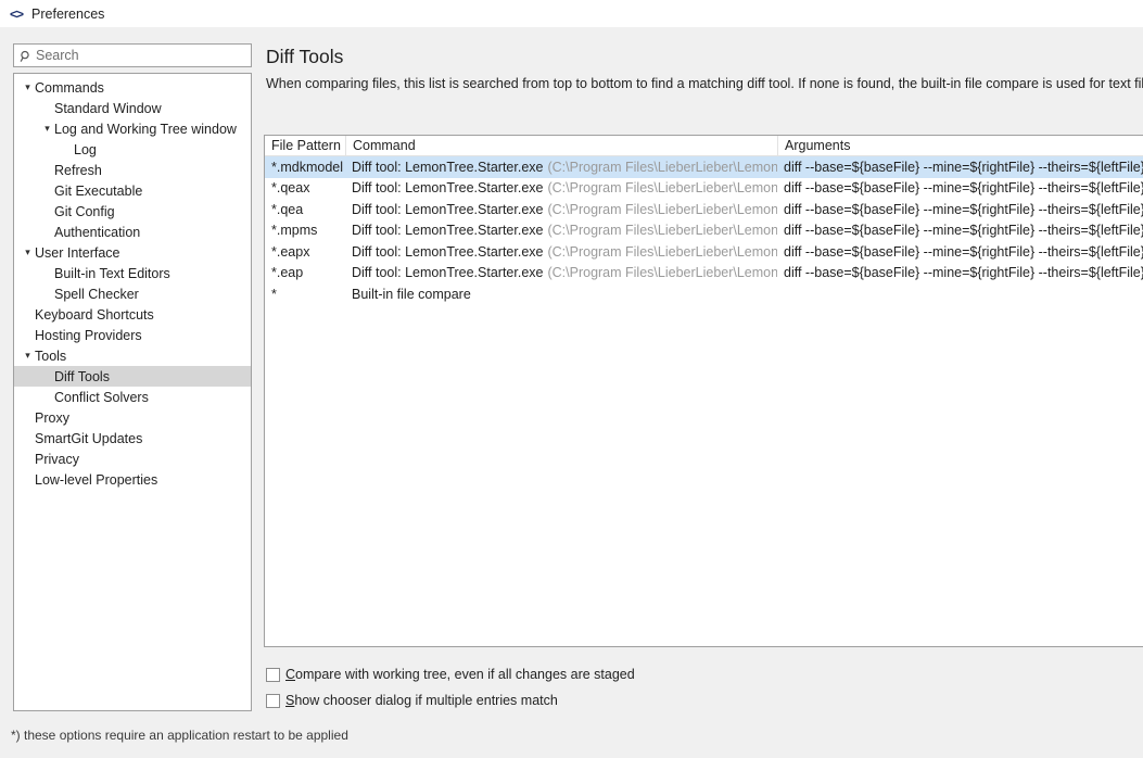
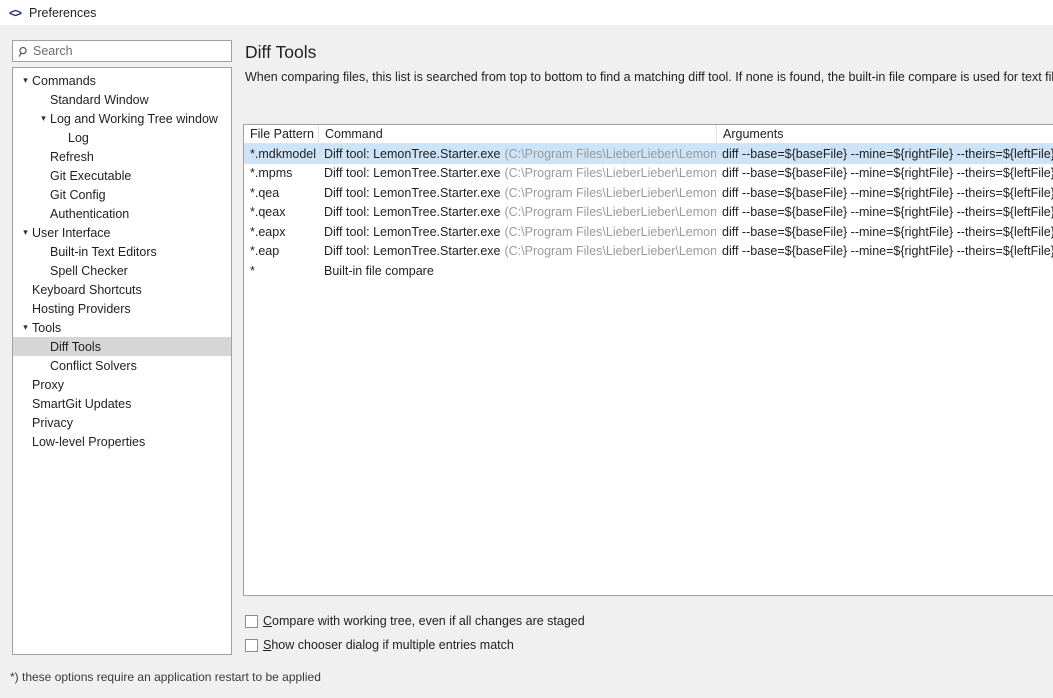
  <>
  Preferences
  Search
  ▾
  Commands
  Standard Window
  ▾
  Log and Working Tree window
  Log
  Refresh
  Git Executable
  Git Config
  Authentication
  ▾
  User Interface
  Built-in Text Editors
  Spell Checker
  Keyboard Shortcuts
  Hosting Providers
  ▾
  Tools
  Diff Tools
  Conflict Solvers
  Proxy
  SmartGit Updates
  Privacy
  Low-level Properties
  Diff Tools
  When comparing files, this list is searched from top to bottom to find a matching diff tool. If none is found, the built-in file compare is used for text fi
  File Pattern
  Command
  Arguments
  *.mdkmodel
  Diff tool: LemonTree.Starter.exe
  (C:\Program Files\LieberLieber\Lemon
  diff --base=${baseFile} --mine=${rightFile} --theirs=${leftFile
- *.qeax
+ *.mpms
  Diff tool: LemonTree.Starter.exe
  (C:\Program Files\LieberLieber\Lemon
  diff --base=${baseFile} --mine=${rightFile} --theirs=${leftFile
  *.qea
  Diff tool: LemonTree.Starter.exe
  (C:\Program Files\LieberLieber\Lemon
  diff --base=${baseFile} --mine=${rightFile} --theirs=${leftFile
- *.mpms
+ *.qeax
  Diff tool: LemonTree.Starter.exe
  (C:\Program Files\LieberLieber\Lemon
  diff --base=${baseFile} --mine=${rightFile} --theirs=${leftFile
  *.eapx
  Diff tool: LemonTree.Starter.exe
  (C:\Program Files\LieberLieber\Lemon
  diff --base=${baseFile} --mine=${rightFile} --theirs=${leftFile
  *.eap
  Diff tool: LemonTree.Starter.exe
  (C:\Program Files\LieberLieber\Lemon
  diff --base=${baseFile} --mine=${rightFile} --theirs=${leftFile
  *
  Built-in file compare
  Compare with working tree, even if all changes are staged
  Show chooser dialog if multiple entries match
  *) these options require an application restart to be applied
